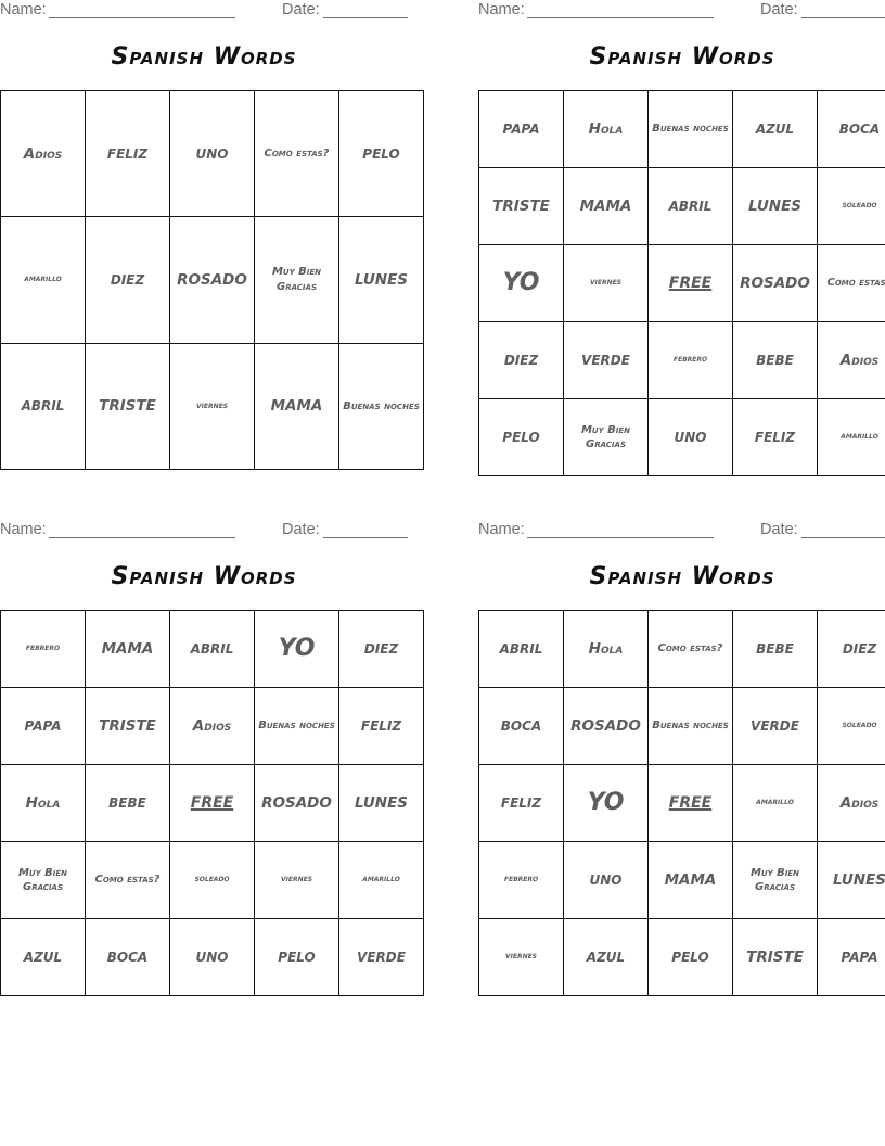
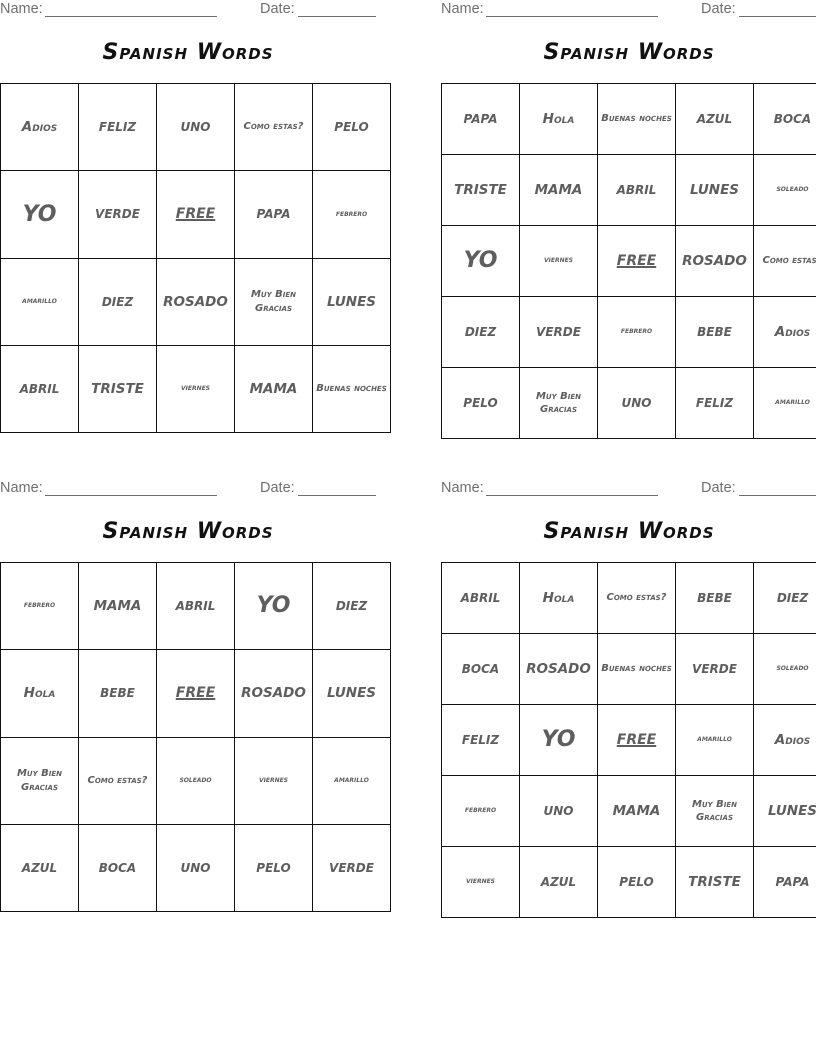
  Name:
  Date:
  Spanish Words
  Adios	FELIZ	UNO	Como estas?	PELO
+ YO	VERDE	FREE	PAPA	febrero
  amarillo	DIEZ	ROSADO	Muy Bien Gracias	LUNES
  ABRIL	TRISTE	viernes	MAMA	Buenas noches
  Name:
  Date:
  Spanish Words
  PAPA	Hola	Buenas noches	AZUL	BOCA
  TRISTE	MAMA	ABRIL	LUNES	soleado
  YO	viernes	FREE	ROSADO	Como estas
  DIEZ	VERDE	febrero	BEBE	Adios
  PELO	Muy Bien Gracias	UNO	FELIZ	amarillo
  Name:
  Date:
  Spanish Words
  febrero	MAMA	ABRIL	YO	DIEZ
- PAPA	TRISTE	Adios	Buenas noches	FELIZ
  Hola	BEBE	FREE	ROSADO	LUNES
  Muy Bien Gracias	Como estas?	soleado	viernes	amarillo
  AZUL	BOCA	UNO	PELO	VERDE
  Name:
  Date:
  Spanish Words
  ABRIL	Hola	Como estas?	BEBE	DIEZ
  BOCA	ROSADO	Buenas noches	VERDE	soleado
  FELIZ	YO	FREE	amarillo	Adios
  febrero	UNO	MAMA	Muy Bien Gracias	LUNES
  viernes	AZUL	PELO	TRISTE	PAPA
